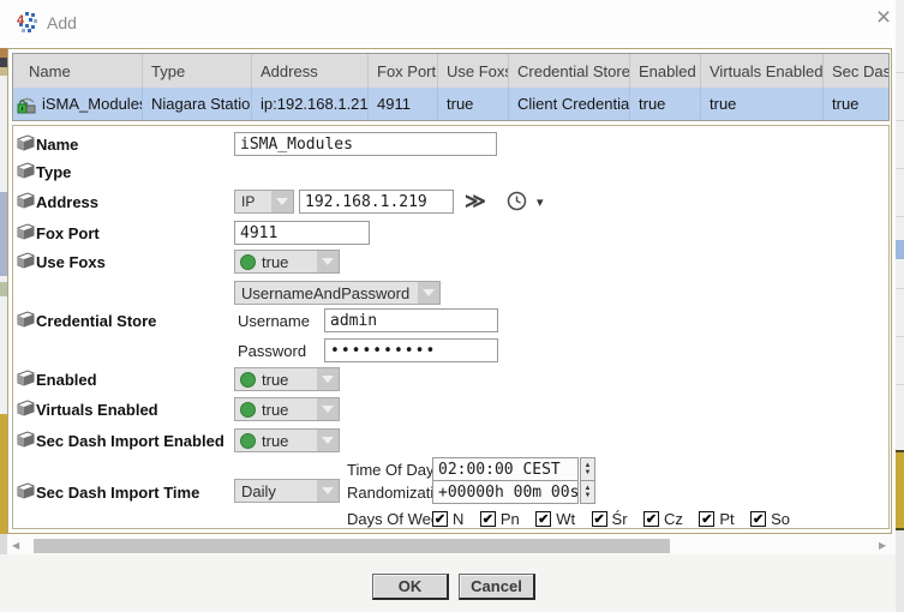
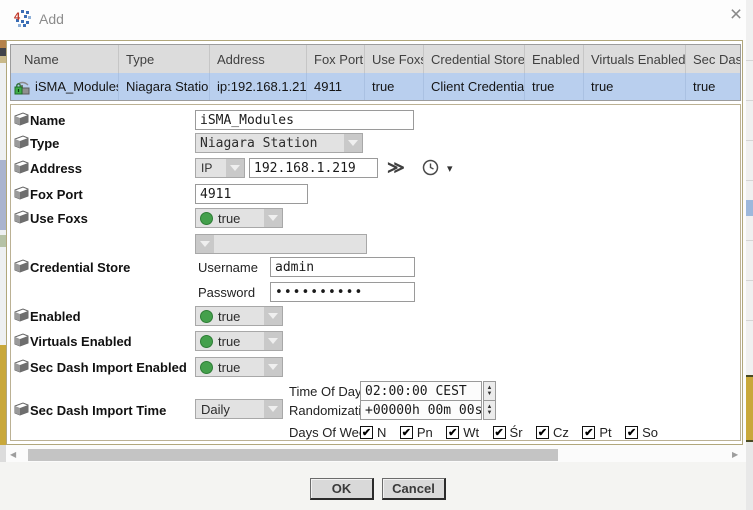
  4
  Add
  ×
  Name
  Type
  Address
  Fox Port
  Use Foxs
  Credential Store
  Enabled
  Virtuals Enabled
  Sec Das
  iSMA_Module
  Niagara Statio
  ip:192.168.1.21
  4911
  true
  Client Credentia
  true
  true
  true
  Name
  iSMA_Modules
  Type
+ Niagara Station
  Address
  IP
  192.168.1.219
  ≫
  ▾
  Fox Port
  4911
  Use Foxs
  true
- UsernameAndPassword
  Credential Store
  Username
  admin
  Password
  ••••••••••
  Enabled
  true
  Virtuals Enabled
  true
  Sec Dash Import Enabled
  true
  Time Of Day
  02:00:00 CEST
  Sec Dash Import Time
  Daily
  Randomizat
  +00000h 00m 00s
  Days Of We
  N
  Pn
  Wt
  Śr
  Cz
  Pt
  So
  ◀
  ▶
  OK
  Cancel
